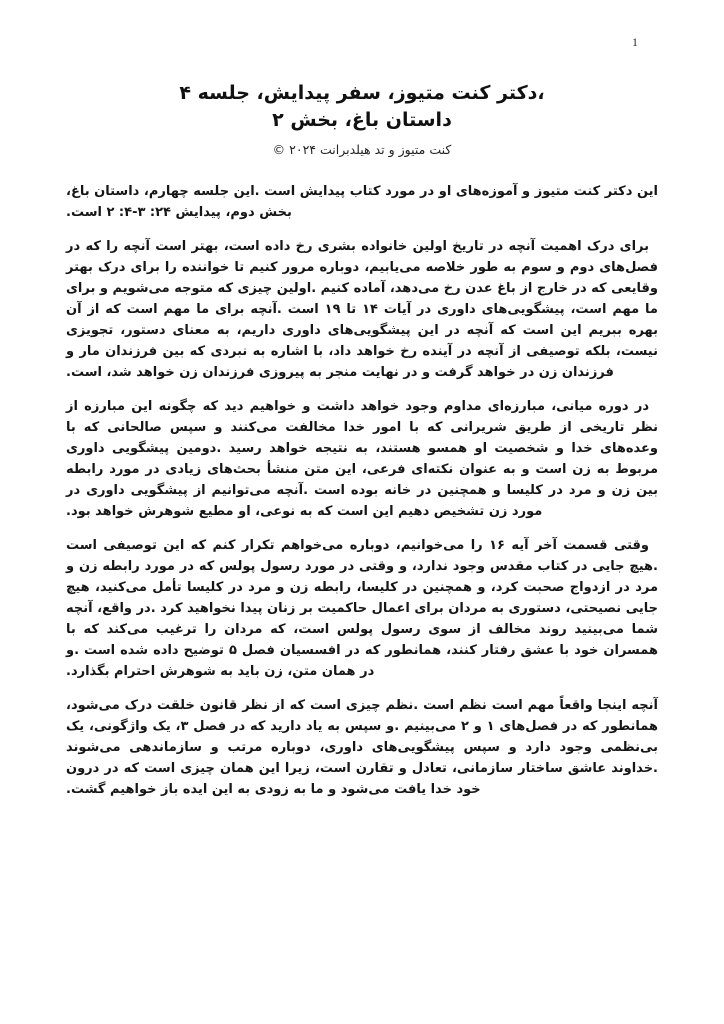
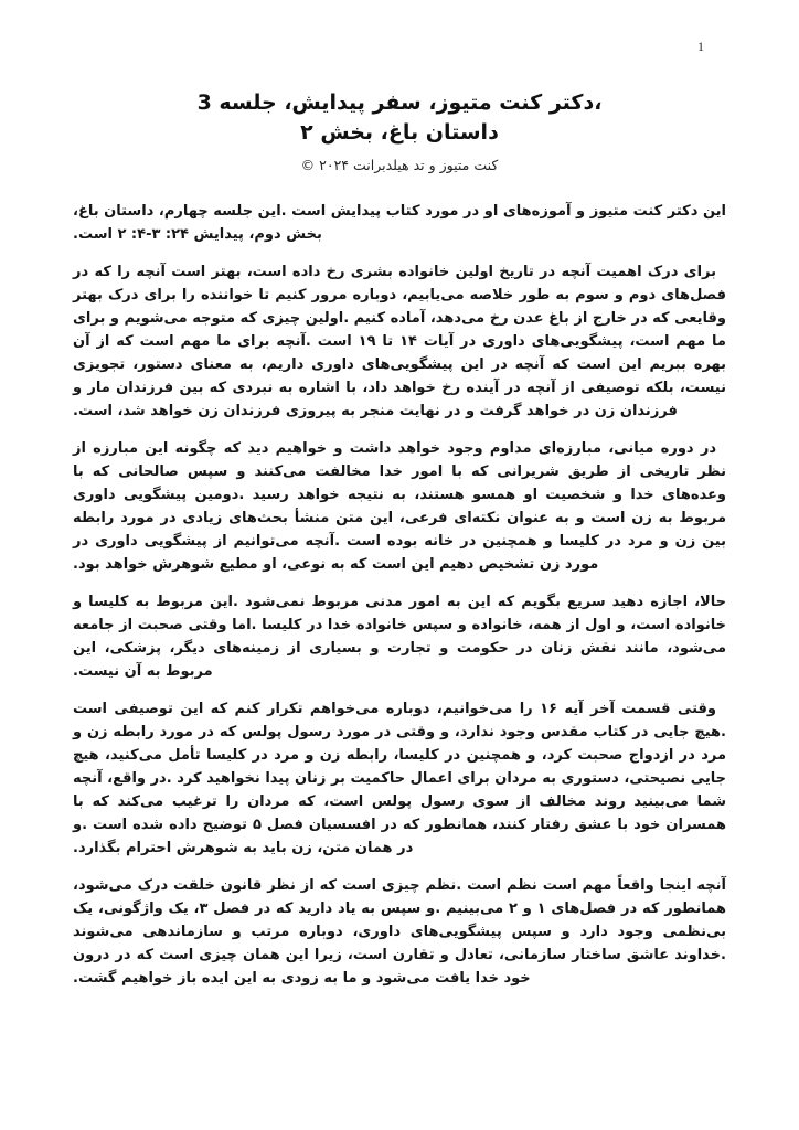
  1
- ،دکتر کنت متیوز، سفر پیدایش، جلسه ۴
+ ،دکتر کنت متیوز، سفر پیدایش، جلسه 3
  داستان باغ، بخش ۲
  کنت متیوز و تد هیلدبرانت ۲۰۲۴ ©
  این دکتر کنت متیوز و آموزه‌های او در مورد کتاب پیدایش است .این جلسه چهارم، داستان باغ، بخش دوم، پیدایش ۲ :۴-۳ :۲۴ است.
  برای درک اهمیت آنچه در تاریخ اولین خانواده بشری رخ داده است، بهتر است آنچه را که در فصل‌های دوم و سوم به طور خلاصه می‌یابیم، دوباره مرور کنیم تا خواننده را برای درک بهتر وقایعی که در خارج از باغ عدن رخ می‌دهد، آماده کنیم .اولین چیزی که متوجه می‌شویم و برای ما مهم است، پیشگویی‌های داوری در آیات ۱۴ تا ۱۹ است .آنچه برای ما مهم است که از آن بهره ببریم این است که آنچه در این پیشگویی‌های داوری داریم، به معنای دستور، تجویزی نیست، بلکه توصیفی از آنچه در آینده رخ خواهد داد، با اشاره به نبردی که بین فرزندان مار و فرزندان زن در خواهد گرفت و در نهایت منجر به پیروزی فرزندان زن خواهد شد، است.
  در دوره میانی، مبارزه‌ای مداوم وجود خواهد داشت و خواهیم دید که چگونه این مبارزه از نظر تاریخی از طریق شریرانی که با امور خدا مخالفت می‌کنند و سپس صالحانی که با وعده‌های خدا و شخصیت او همسو هستند، به نتیجه خواهد رسید .دومین پیشگویی داوری مربوط به زن است و به عنوان نکته‌ای فرعی، این متن منشأ بحث‌های زیادی در مورد رابطه بین زن و مرد در کلیسا و همچنین در خانه بوده است .آنچه می‌توانیم از پیشگویی داوری در مورد زن تشخیص دهیم این است که به نوعی، او مطیع شوهرش خواهد بود.
+ حالا، اجازه دهید سریع بگویم که این به امور مدنی مربوط نمی‌شود .این مربوط به کلیسا و خانواده است، و اول از همه، خانواده و سپس خانواده خدا در کلیسا .اما وقتی صحبت از جامعه می‌شود، مانند نقش زنان در حکومت و تجارت و بسیاری از زمینه‌های دیگر، پزشکی، این مربوط به آن نیست.
  وقتی قسمت آخر آیه ۱۶ را می‌خوانیم، دوباره می‌خواهم تکرار کنم که این توصیفی است .هیچ جایی در کتاب مقدس وجود ندارد، و وقتی در مورد رسول پولس که در مورد رابطه زن و مرد در ازدواج صحبت کرد، و همچنین در کلیسا، رابطه زن و مرد در کلیسا تأمل می‌کنید، هیچ جایی نصیحتی، دستوری به مردان برای اعمال حاکمیت بر زنان پیدا نخواهید کرد .در واقع، آنچه شما می‌بینید روند مخالف از سوی رسول پولس است، که مردان را ترغیب می‌کند که با همسران خود با عشق رفتار کنند، همانطور که در افسسیان فصل ۵ توضیح داده شده است .و در همان متن، زن باید به شوهرش احترام بگذارد.
  آنچه اینجا واقعاً مهم است نظم است .نظم چیزی است که از نظر قانون خلقت درک می‌شود، همانطور که در فصل‌های ۱ و ۲ می‌بینیم .و سپس به یاد دارید که در فصل ۳، یک واژگونی، یک بی‌نظمی وجود دارد و سپس پیشگویی‌های داوری، دوباره مرتب و سازماندهی می‌شوند .خداوند عاشق ساختار سازمانی، تعادل و تقارن است، زیرا این همان چیزی است که در درون خود خدا یافت می‌شود و ما به زودی به این ایده باز خواهیم گشت.
